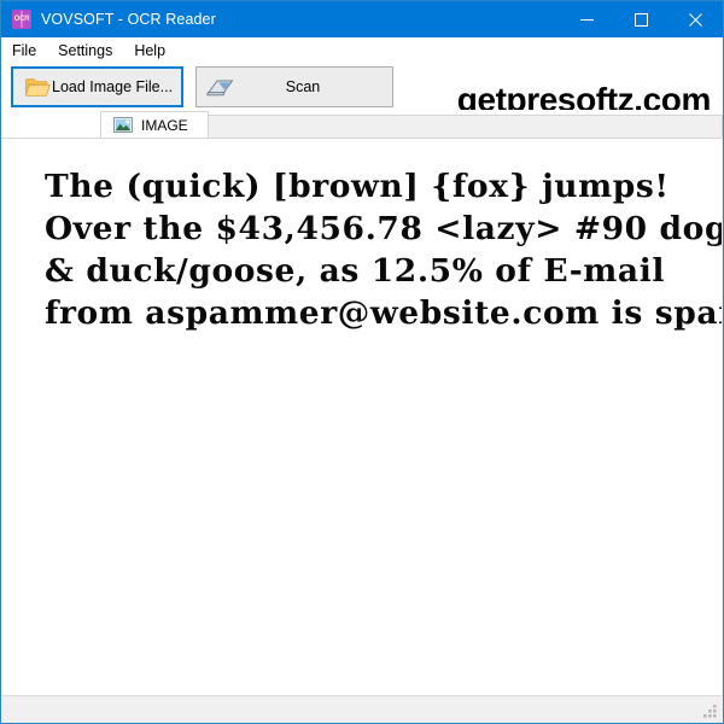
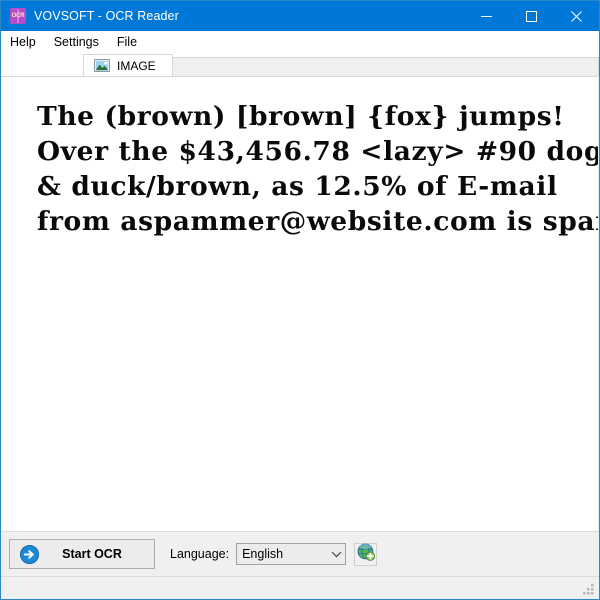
  VOVSOFT - OCR Reader
- File
+ Help
  Settings
- Help
+ File
- Load Image File...
- Scan
- getpresoftz.com
  IMAGE
- The (quick) [brown] {fox} jumps!
+ The (brown) [brown] {fox} jumps!
  Over the $43,456.78 <lazy> #90 dog
- & duck/goose, as 12.5% of E-mail
+ & duck/brown, as 12.5% of E-mail
  from aspammer@website.com is spa
+ Start OCR
+ Language:
+ English
